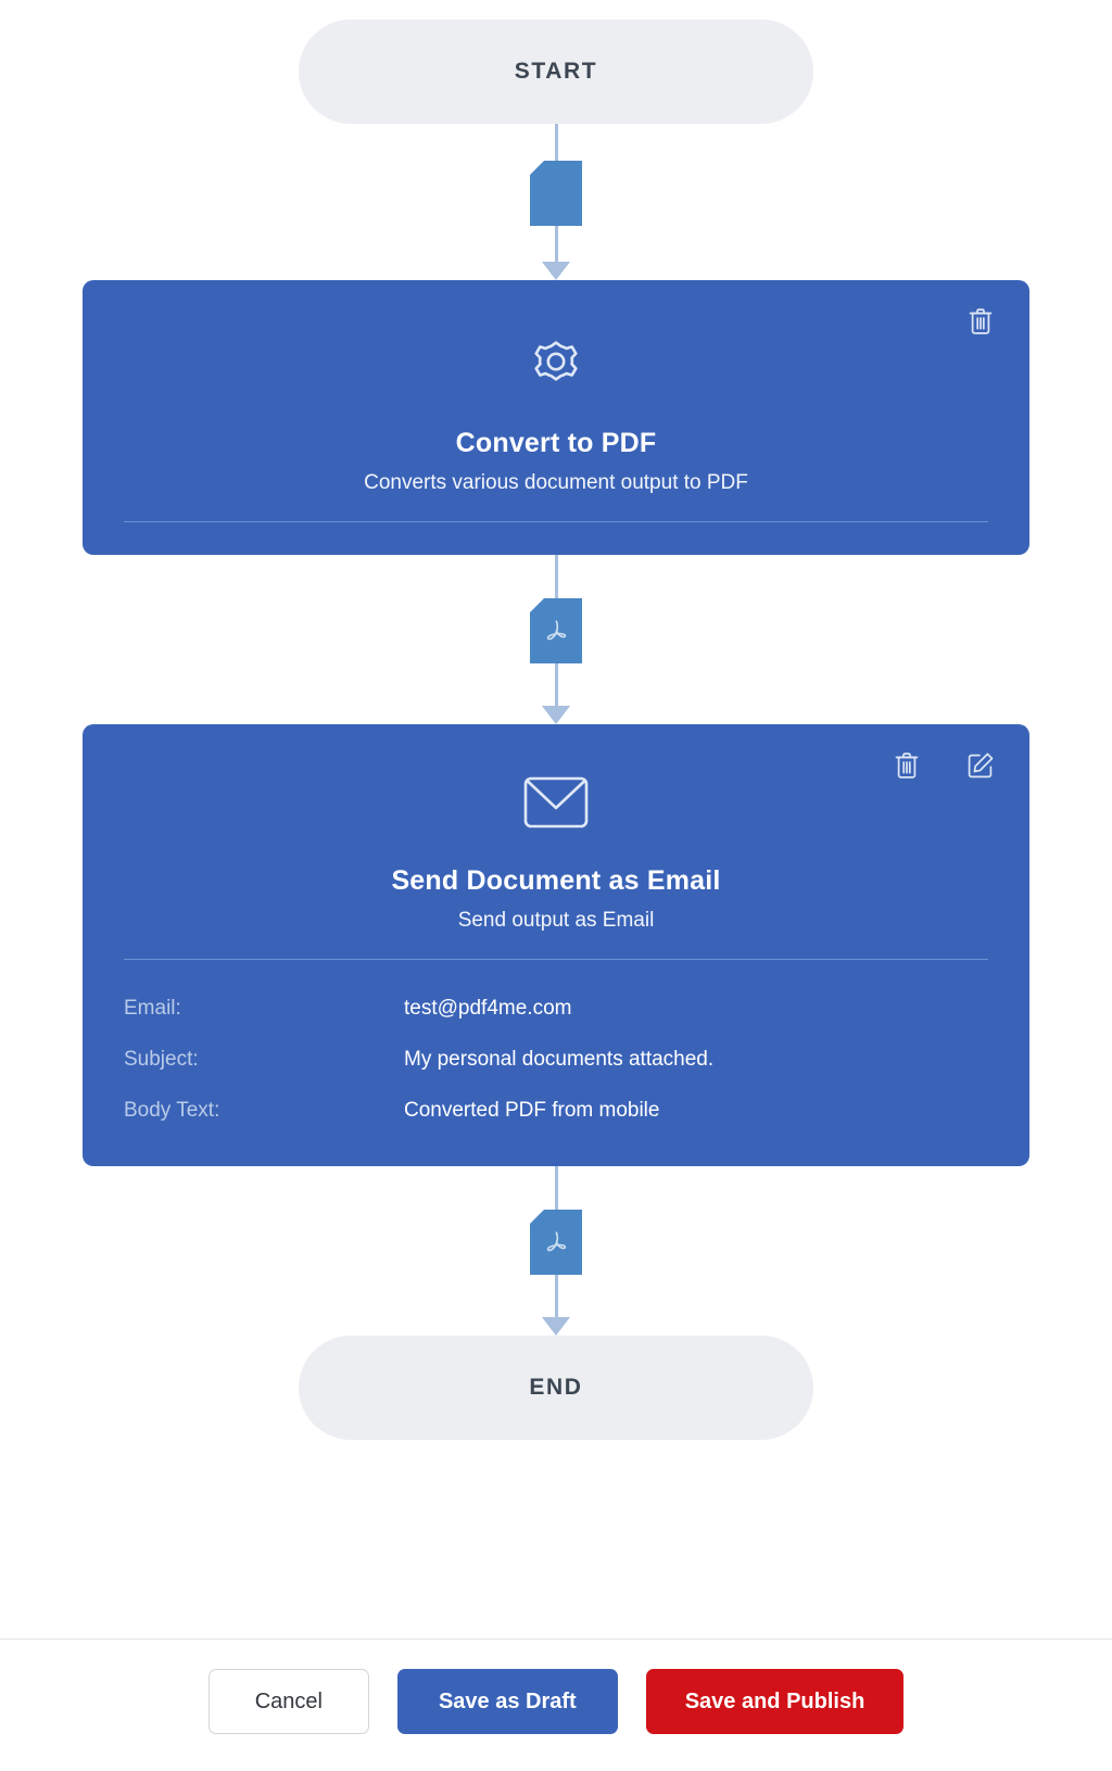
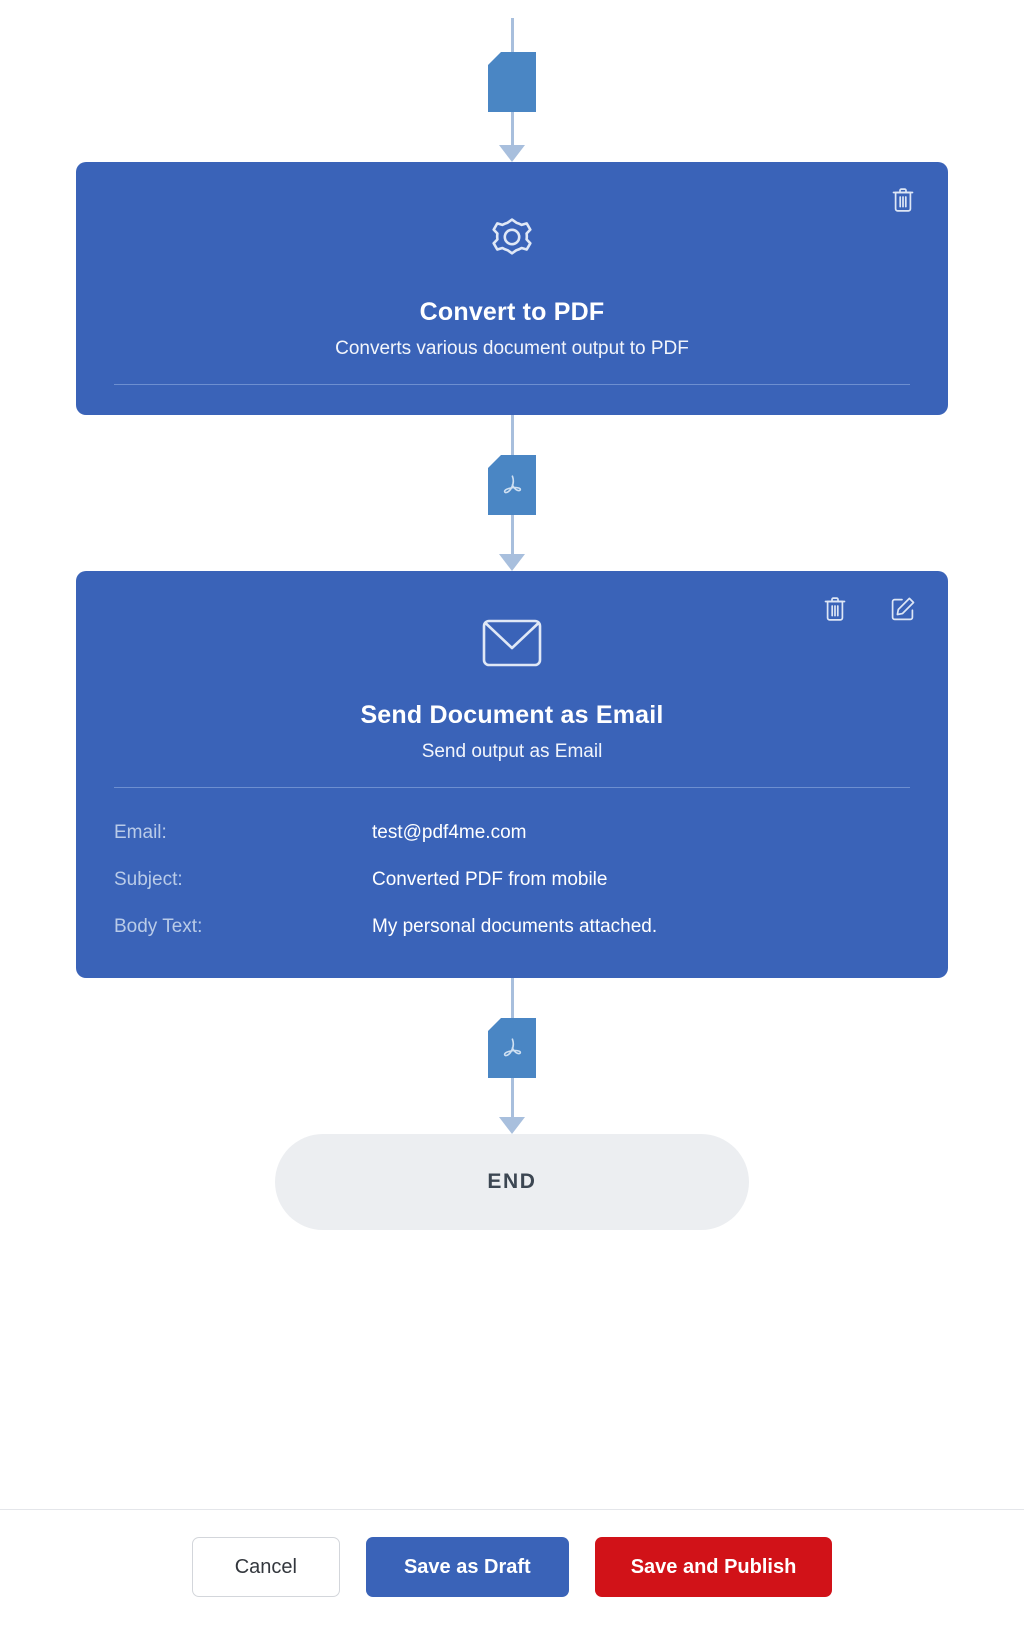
- START
  Convert to PDF
  Converts various document output to PDF
  Send Document as Email
  Send output as Email
  Email:
  test@pdf4me.com
  Subject:
- My personal documents attached.
+ Converted PDF from mobile
  Body Text:
- Converted PDF from mobile
+ My personal documents attached.
  END
  Cancel
  Save as Draft
  Save and Publish
